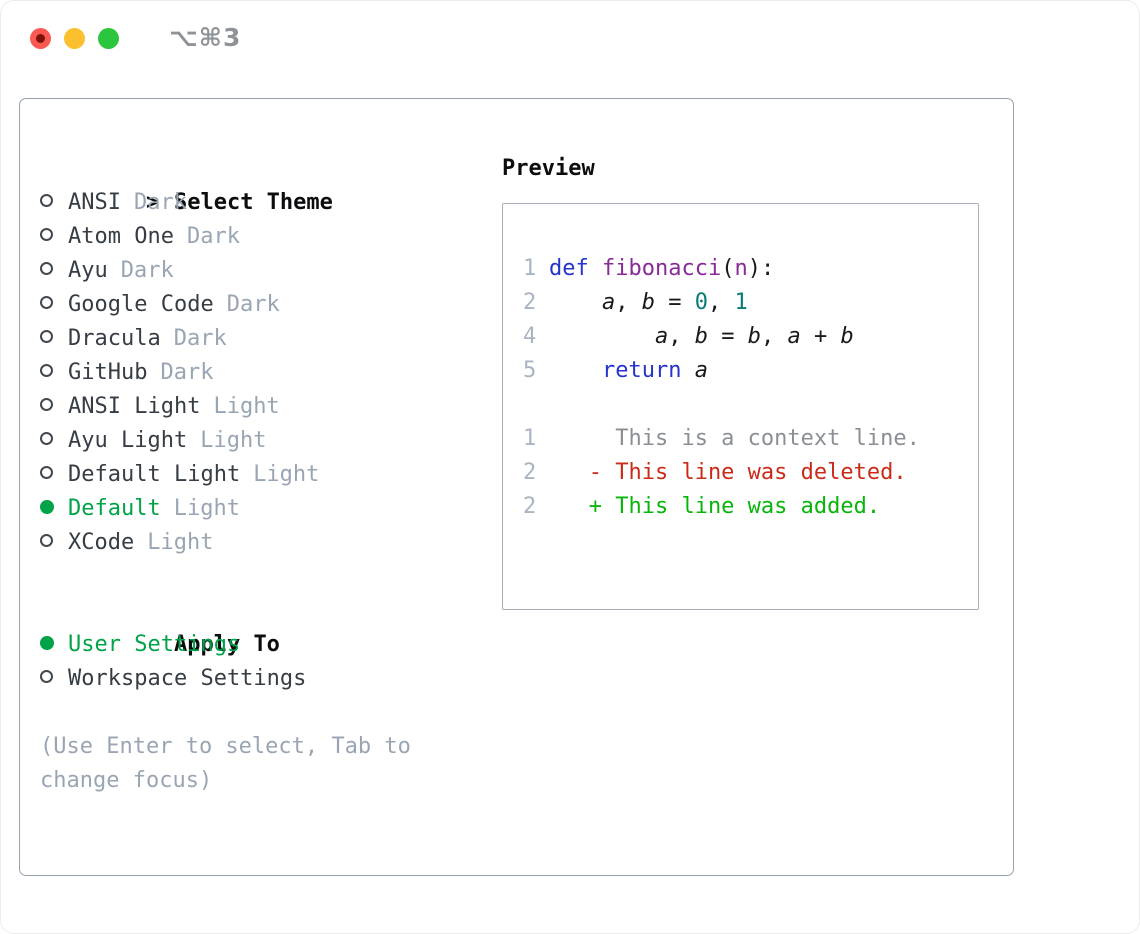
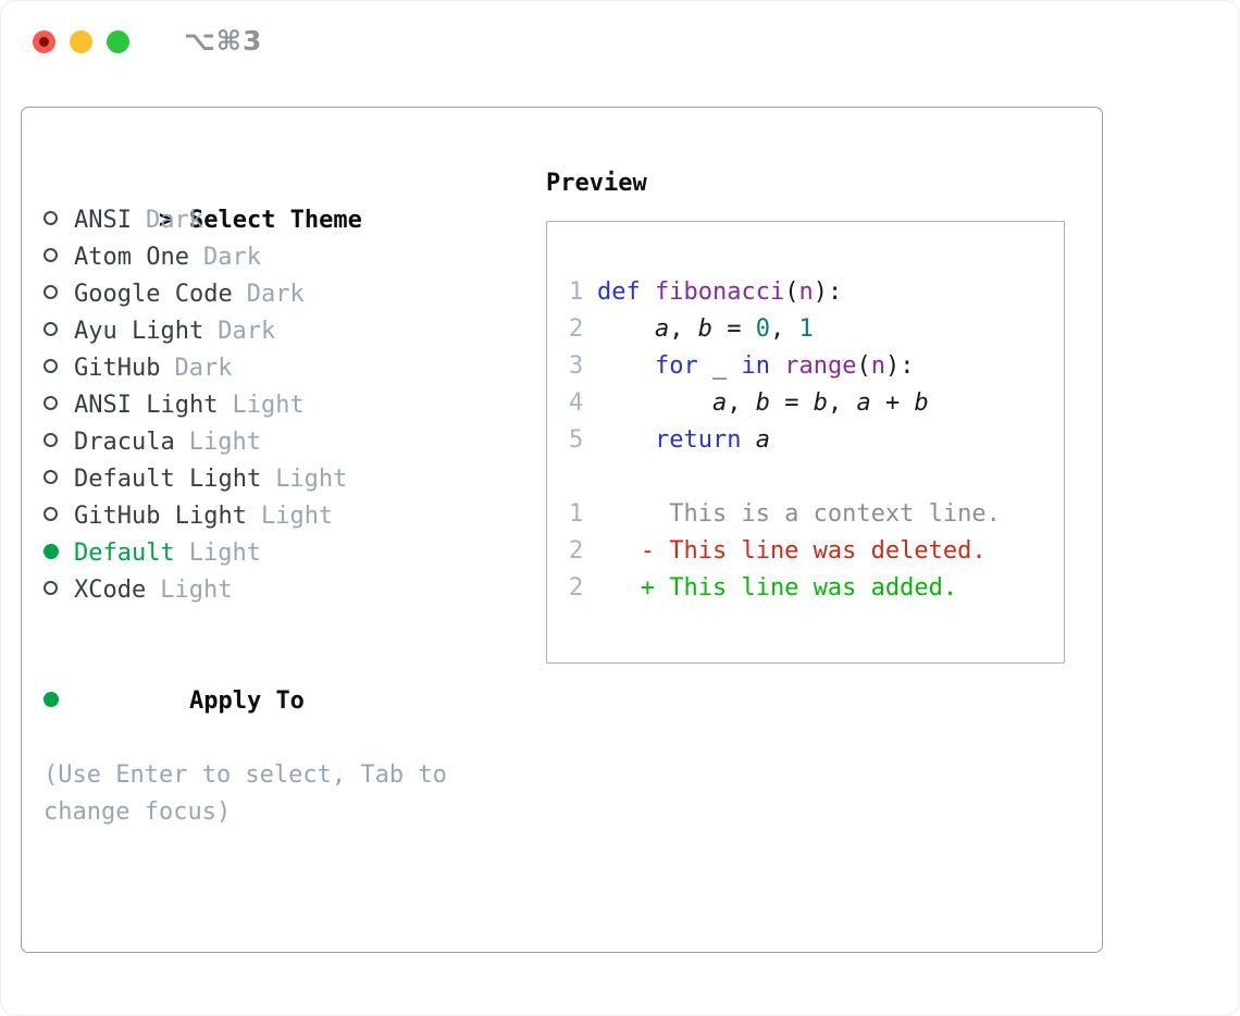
  ⌥⌘3
  > Select Theme
  ANSI Dark
  Atom One Dark
- Ayu Dark
  Google Code Dark
- Dracula Dark
+ Ayu Light Dark
  GitHub Dark
  ANSI Light Light
- Ayu Light Light
+ Dracula Light
  Default Light Light
+ GitHub Light Light
  Default Light
  XCode Light
  Apply To
- User Settings
- Workspace Settings
  (Use Enter to select, Tab to change focus)
  Preview
  1 def fibonacci(n):
  2 a, b = 0, 1
+ 3 for _ in range(n):
  4 a, b = b, a + b
  5 return a
  1 This is a context line.
  2 - This line was deleted.
  2 + This line was added.
